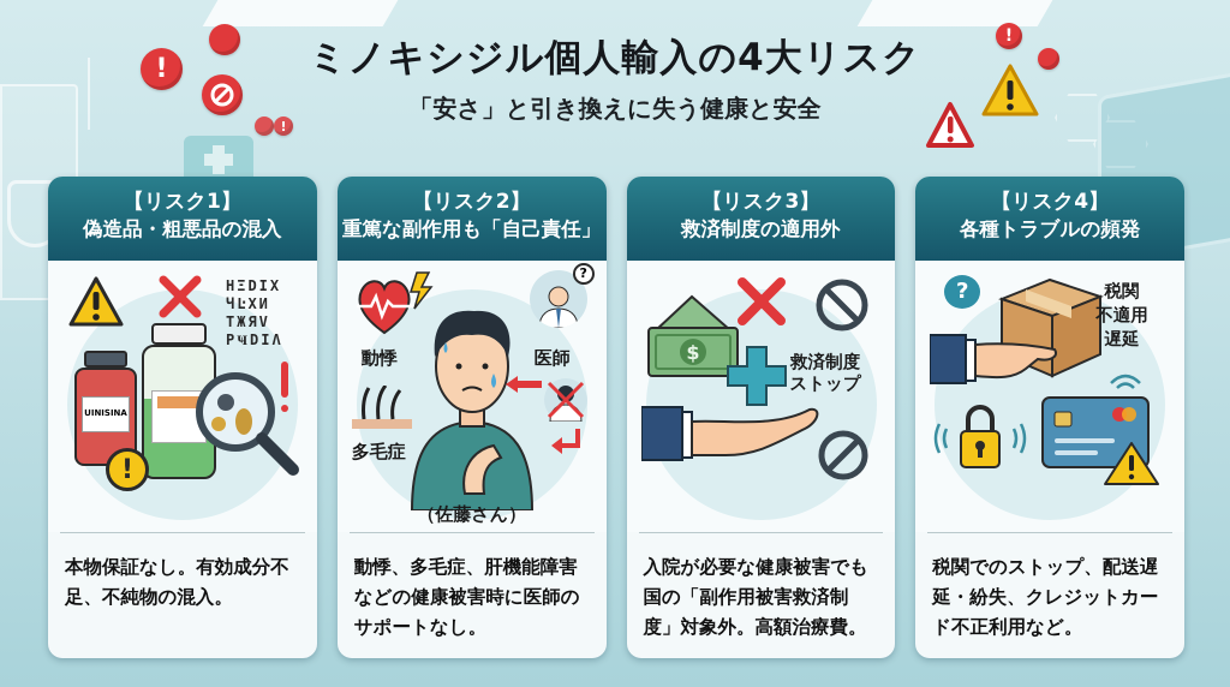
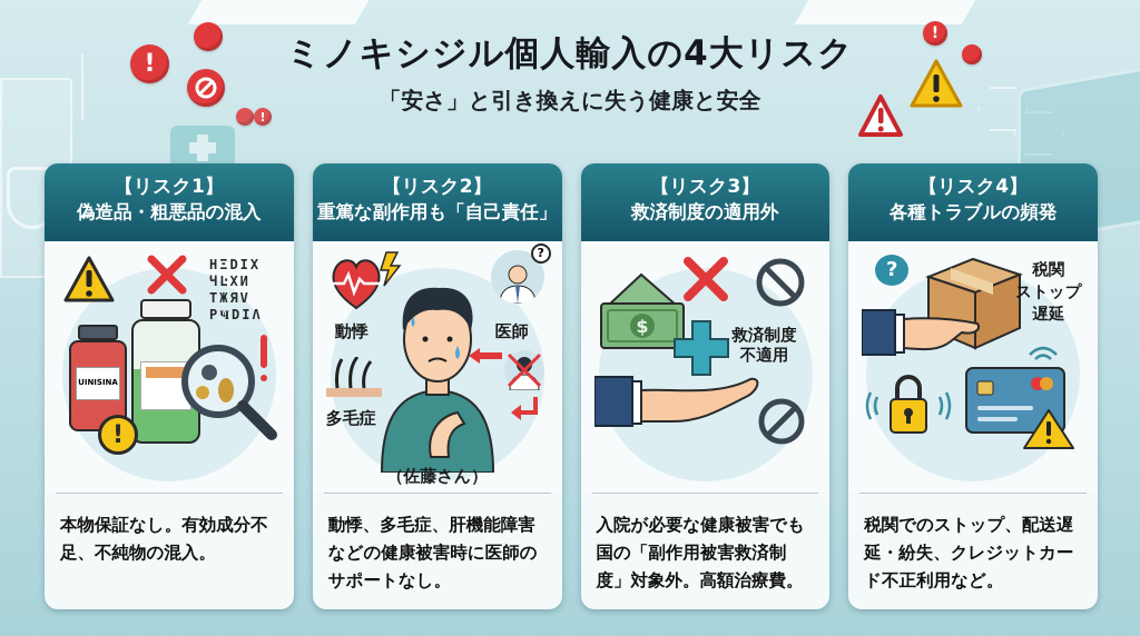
  !
  !
  !
  ミノキシジル個人輸入の4大リスク
  「安さ」と引き換えに失う健康と安全
  【リスク1】
  偽造品・粗悪品の混入
  HΞDIX
  ЧĿХИ
  TЖЯV
  PҸDIΛ
  UINISINA
  !
  本物保証なし。有効成分不足、不純物の混入。
  【リスク2】
  重篤な副作用も「自己責任」
  動悸
  ?
  医師
  多毛症
  （佐藤さん）
  動悸、多毛症、肝機能障害などの健康被害時に医師のサポートなし。
  【リスク3】
  救済制度の適用外
  $
  救済制度
- ストップ
+ 不適用
  入院が必要な健康被害でも国の「副作用被害救済制度」対象外。高額治療費。
  【リスク4】
  各種トラブルの頻発
  ?
  税関
- 不適用
+ ストップ
  遅延
  税関でのストップ、配送遅延・紛失、クレジットカード不正利用など。
